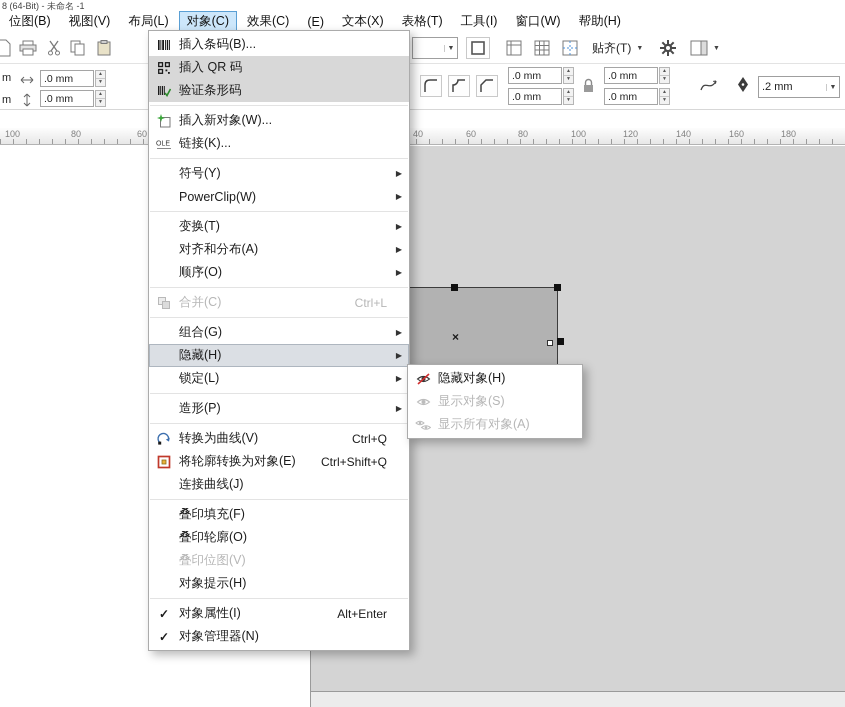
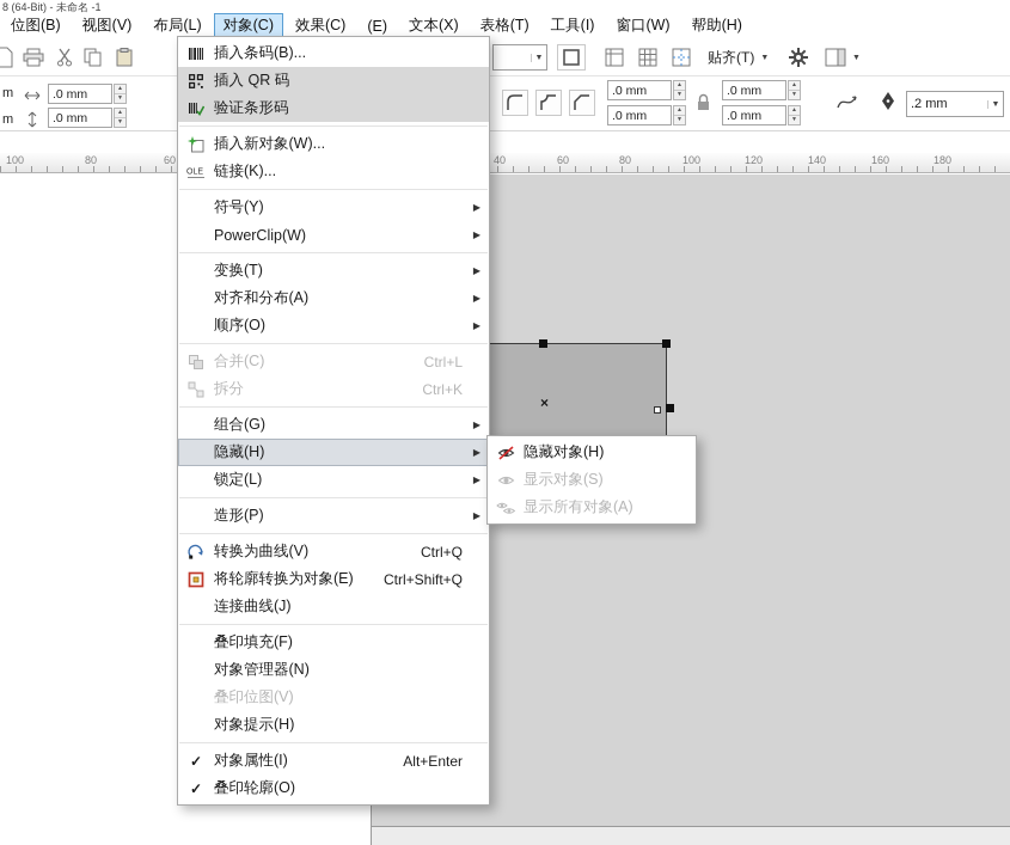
  8 (64-Bit) - 未命名 -1
  位图(B)
  视图(V)
  布局(L)
  对象(C)
  效果(C)
  (E)
  文本(X)
  表格(T)
  工具(I)
  窗口(W)
  帮助(H)
  贴齐(T)
  m
  m
  .0 mm
  .0 mm
  .0 mm
  .0 mm
  .0 mm
  .0 mm
  .2 mm
  100
  80
  60
  40
  60
  80
  100
  120
  140
  160
  180
  ×
  插入条码(B)...
  插入 QR 码
  验证条形码
  插入新对象(W)...
  链接(K)...
  符号(Y)
  ▶
  PowerClip(W)
  ▶
  变换(T)
  ▶
  对齐和分布(A)
  ▶
  顺序(O)
  ▶
  合并(C)
  Ctrl+L
+ 拆分
+ Ctrl+K
  组合(G)
  ▶
  隐藏(H)
  ▶
  锁定(L)
  ▶
  造形(P)
  ▶
  转换为曲线(V)
  Ctrl+Q
  将轮廓转换为对象(E)
  Ctrl+Shift+Q
  连接曲线(J)
  叠印填充(F)
- 叠印轮廓(O)
+ 对象管理器(N)
  叠印位图(V)
  对象提示(H)
  ✓
  对象属性(I)
  Alt+Enter
  ✓
- 对象管理器(N)
+ 叠印轮廓(O)
  隐藏对象(H)
  显示对象(S)
  显示所有对象(A)
